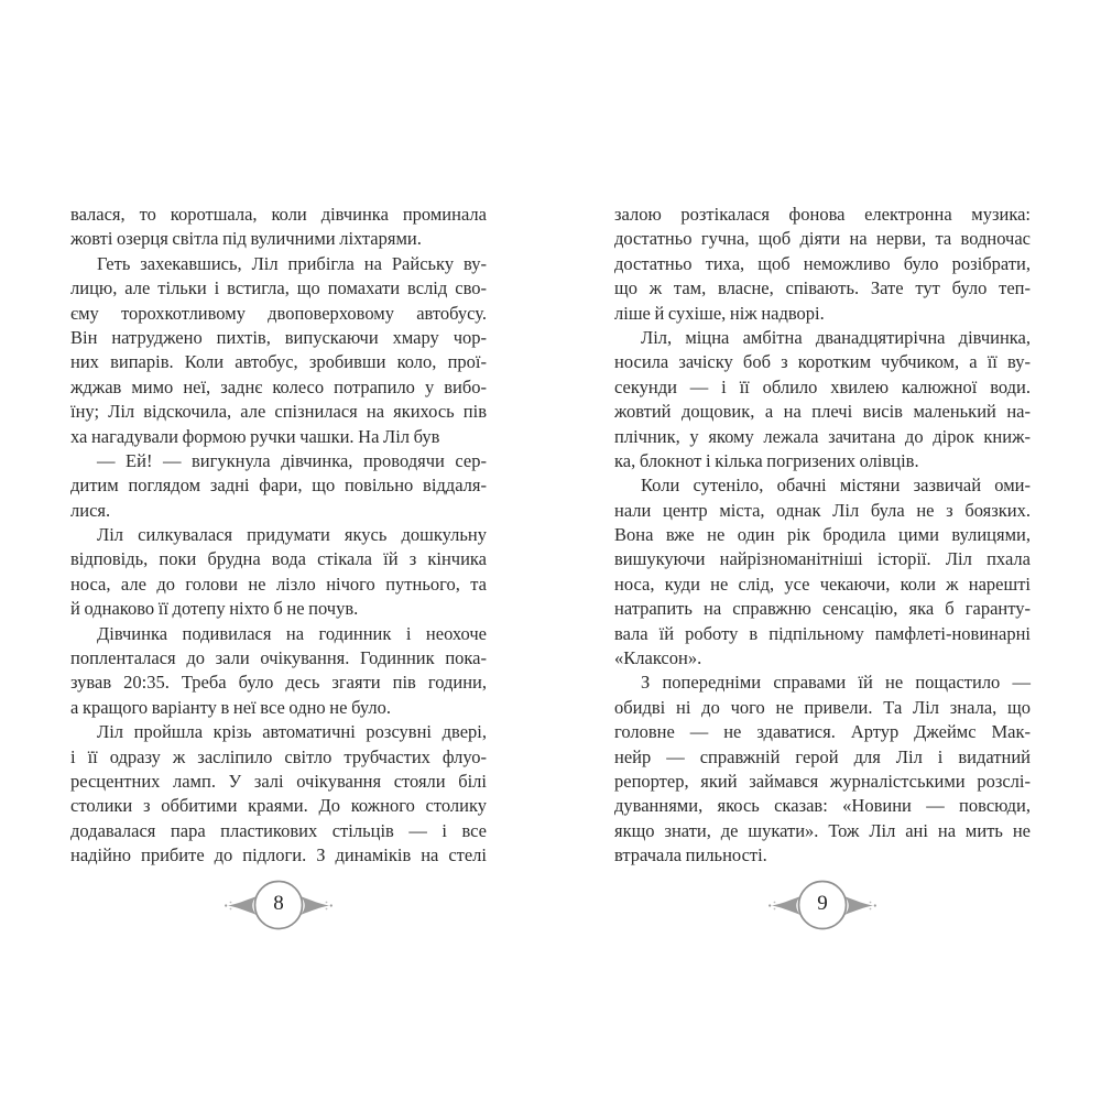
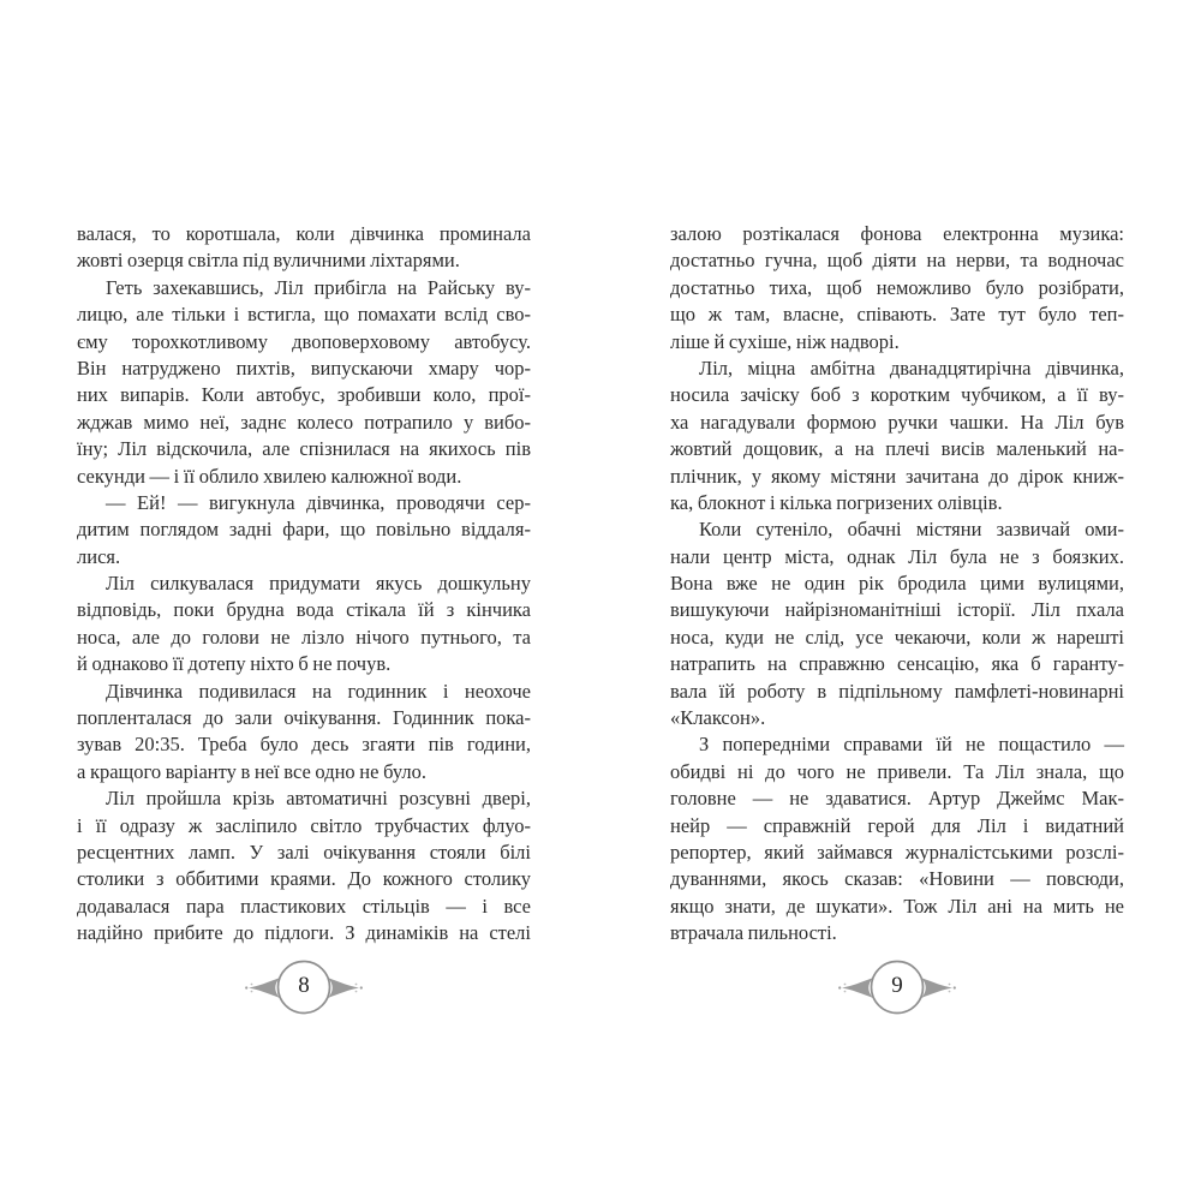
  валася, то коротшала, коли дівчинка проминала
  жовті озерця світла під вуличними ліхтарями.
  Геть захекавшись, Ліл прибігла на Райську ву-
  лицю, але тільки і встигла, що помахати вслід сво-
  єму торохкотливому двоповерховому автобусу.
  Він натруджено пихтів, випускаючи хмару чор-
  них випарів. Коли автобус, зробивши коло, прої-
  жджав мимо неї, заднє колесо потрапило у вибо-
  їну; Ліл відскочила, але спізнилася на якихось пів
- ха нагадували формою ручки чашки. На Ліл був
+ секунди — і її облило хвилею калюжної води.
  — Ей! — вигукнула дівчинка, проводячи сер-
  дитим поглядом задні фари, що повільно віддаля-
  лися.
  Ліл силкувалася придумати якусь дошкульну
  відповідь, поки брудна вода стікала їй з кінчика
  носа, але до голови не лізло нічого путнього, та
  й однаково її дотепу ніхто б не почув.
  Дівчинка подивилася на годинник і неохоче
  попленталася до зали очікування. Годинник пока-
  зував 20:35. Треба було десь згаяти пів години,
  а кращого варіанту в неї все одно не було.
  Ліл пройшла крізь автоматичні розсувні двері,
  і її одразу ж засліпило світло трубчастих флуо-
  ресцентних ламп. У залі очікування стояли білі
  столики з оббитими краями. До кожного столику
  додавалася пара пластикових стільців — і все
  надійно прибите до підлоги. З динаміків на стелі
  8
  залою розтікалася фонова електронна музика:
  достатньо гучна, щоб діяти на нерви, та водночас
  достатньо тиха, щоб неможливо було розібрати,
  що ж там, власне, співають. Зате тут було теп-
  ліше й сухіше, ніж надворі.
  Ліл, міцна амбітна дванадцятирічна дівчинка,
  носила зачіску боб з коротким чубчиком, а її ву-
- секунди — і її облило хвилею калюжної води.
+ ха нагадували формою ручки чашки. На Ліл був
  жовтий дощовик, а на плечі висів маленький на-
- плічник, у якому лежала зачитана до дірок книж-
+ плічник, у якому містяни зачитана до дірок книж-
  ка, блокнот і кілька погризених олівців.
  Коли сутеніло, обачні містяни зазвичай оми-
  нали центр міста, однак Ліл була не з боязких.
  Вона вже не один рік бродила цими вулицями,
  вишукуючи найрізноманітніші історії. Ліл пхала
  носа, куди не слід, усе чекаючи, коли ж нарешті
  натрапить на справжню сенсацію, яка б гаранту-
  вала їй роботу в підпільному памфлеті-новинарні
  «Клаксон».
  З попередніми справами їй не пощастило —
  обидві ні до чого не привели. Та Ліл знала, що
  головне — не здаватися. Артур Джеймс Мак-
  нейр — справжній герой для Ліл і видатний
  репортер, який займався журналістськими розслі-
  дуваннями, якось сказав: «Новини — повсюди,
  якщо знати, де шукати». Тож Ліл ані на мить не
  втрачала пильності.
  9
